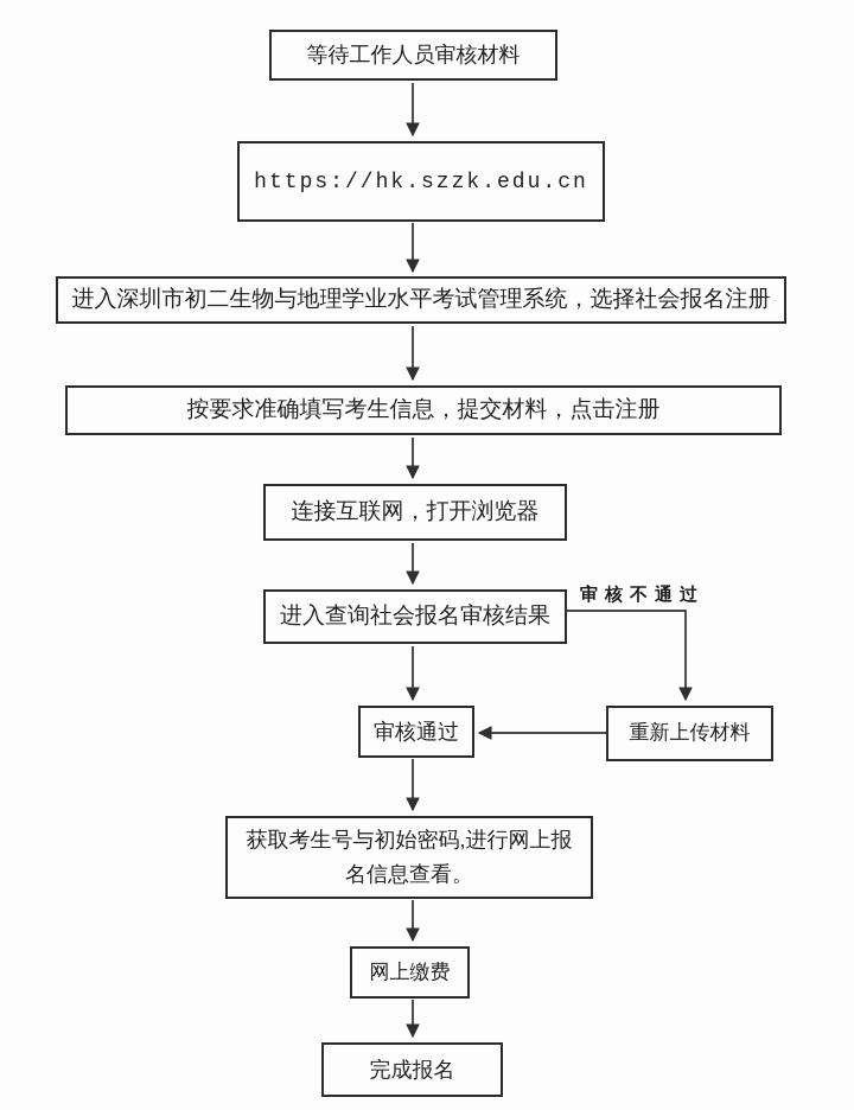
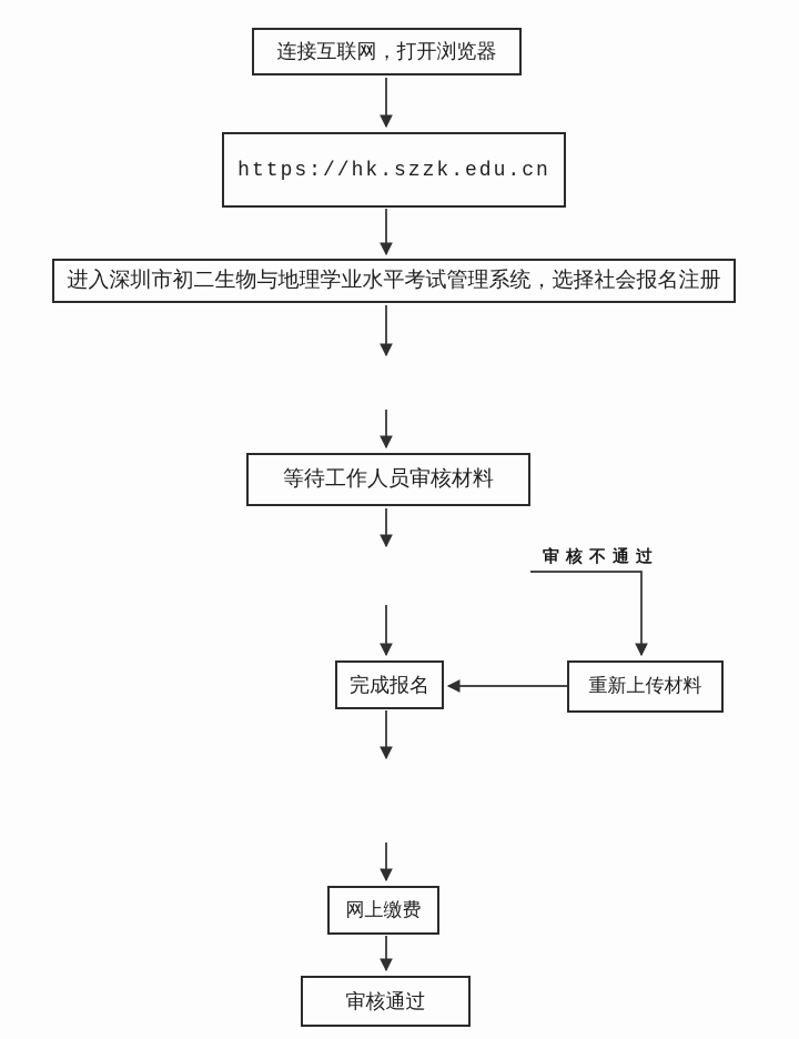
- 等待工作人员审核材料
+ 连接互联网，打开浏览器
  https://hk.szzk.edu.cn
  进入深圳市初二生物与地理学业水平考试管理系统，选择社会报名注册
- 按要求准确填写考生信息，提交材料，点击注册
- 连接互联网，打开浏览器
+ 等待工作人员审核材料
- 进入查询社会报名审核结果
  审核不通过
- 审核通过
+ 完成报名
  重新上传材料
- 获取考生号与初始密码,进行网上报名信息查看。
  网上缴费
- 完成报名
+ 审核通过
